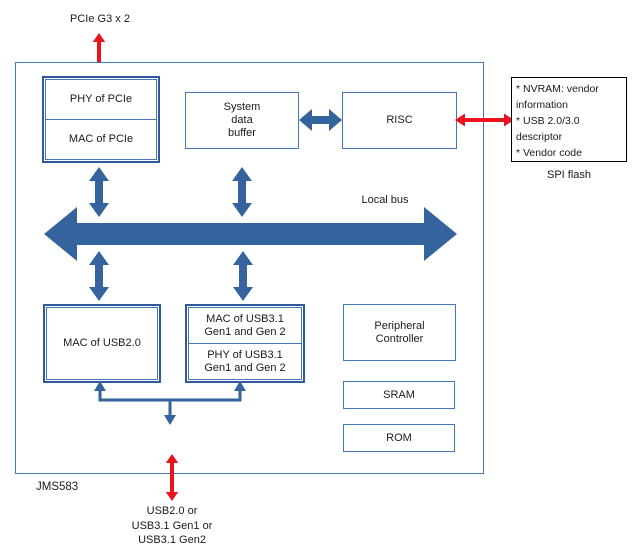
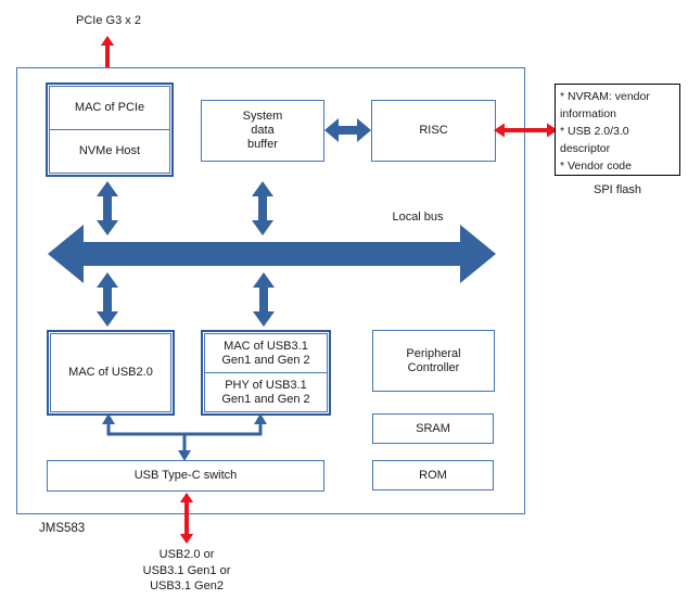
  PCIe G3 x 2
- PHY of PCIe
  MAC of PCIe
+ NVMe Host
  System
  data
  buffer
  RISC
  * NVRAM: vendor
  information
  * USB 2.0/3.0
  descriptor
  * Vendor code
  SPI flash
  Local bus
  MAC of USB2.0
  MAC of USB3.1
  Gen1 and Gen 2
  PHY of USB3.1
  Gen1 and Gen 2
  Peripheral
  Controller
  SRAM
  ROM
+ USB Type-C switch
  USB2.0 or
  USB3.1 Gen1 or
  USB3.1 Gen2
  JMS583
